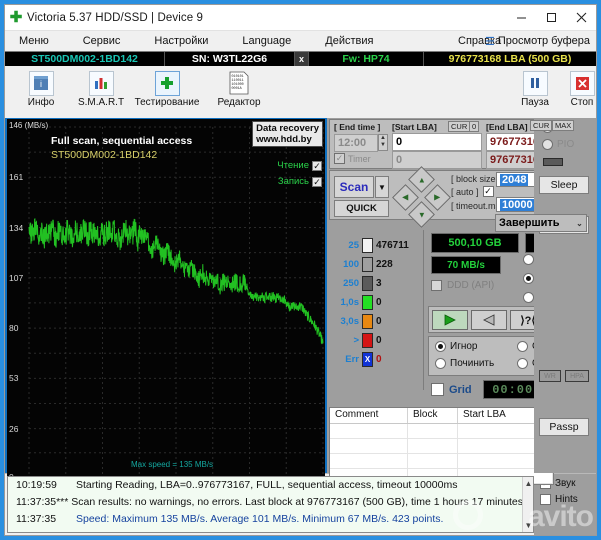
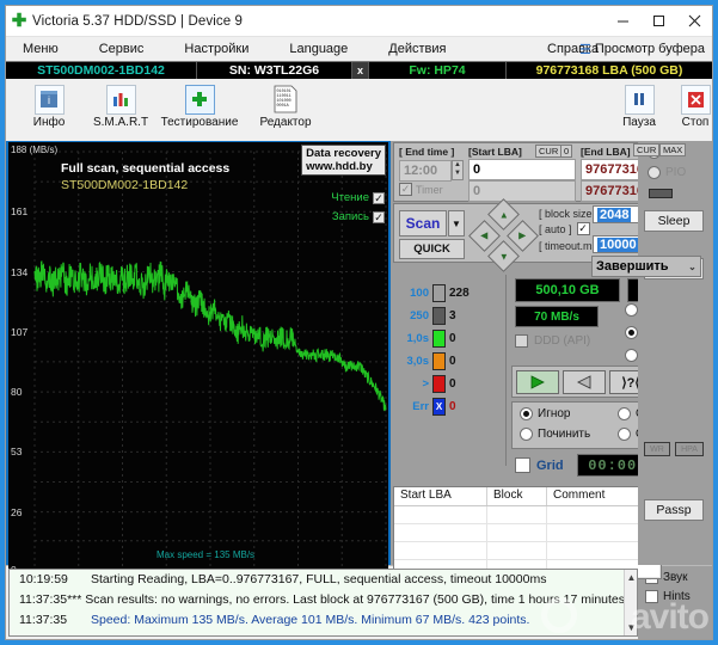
  ✚
  Victoria 5.37 HDD/SSD | Device 9
  Меню
  Сервис
  Настройки
  Language
  Действия
  Справка
  ☰
  Просмотр буфера
  ST500DM002-1BD142
  SN: W3TL22G6
  x
  Fw: HP74
  976773168 LBA (500 GB)
  i
  Инфо
  S.M.A.R.T
  Тестирование
  Редактор
  Пауза
  Стоп
- 146 (MB/s)
+ 188 (MB/s)
  Full scan, sequential access
  ST500DM002-1BD142
  Data recovery
  www.hdd.by
  Чтение
  ✓
  Запись
  ✓
  Max speed = 135 MB/s
  161
  134
  107
  80
  53
  26
  [ End time ]
  12:00
  ✓
  Timer
  [Start LBA]
  CUR
  0
  0
  0
  [End LBA]
  9767731
  9767731
  CUR
  MAX
  Scan
  ▼
  QUICK
  [ block size
  [ auto ]
  ✓
  2048
  [ timeout.m
  10000
  Завершить
  ⌄
- 25
- 476711
  100
  228
  250
  3
  1,0s
  0
  3,0s
  0
  >
  0
  Err
  X
  0
  500,10 GB
  70 MB/s
  DDD (API)
  Игнор
  Починить
  Grid
- Comment
+ Start LBA
  Block
- Start LBA
+ Comment
  Sleep
  Passp
  10:19:59
  Starting Reading, LBA=0..976773167, FULL, sequential access, timeout 10000ms
  11:37:35
  *** Scan results: no warnings, no errors. Last block at 976773167 (500 GB), time 1 hours 17 minutes
  11:37:35
  Speed: Maximum 135 MB/s. Average 101 MB/s. Minimum 67 MB/s. 423 points.
  ▲
  ▼
  Звук
  Hints
  avito
